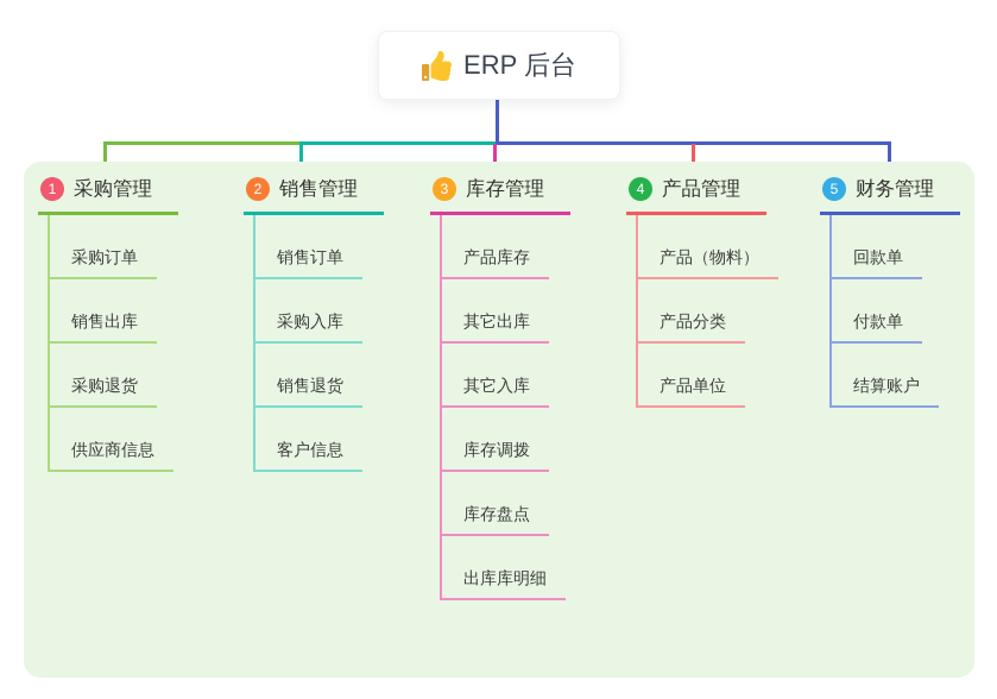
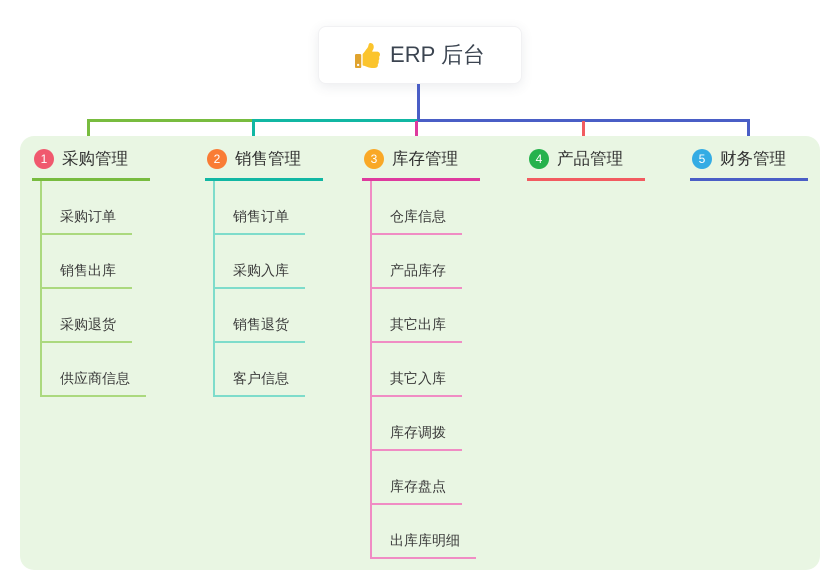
  ERP 后台
  1
  采购管理
  采购订单
  销售出库
  采购退货
  供应商信息
  2
  销售管理
  销售订单
  采购入库
  销售退货
  客户信息
  3
  库存管理
+ 仓库信息
  产品库存
  其它出库
  其它入库
  库存调拨
  库存盘点
  出库库明细
  4
  产品管理
- 产品（物料）
- 产品分类
- 产品单位
  5
  财务管理
- 回款单
- 付款单
- 结算账户
